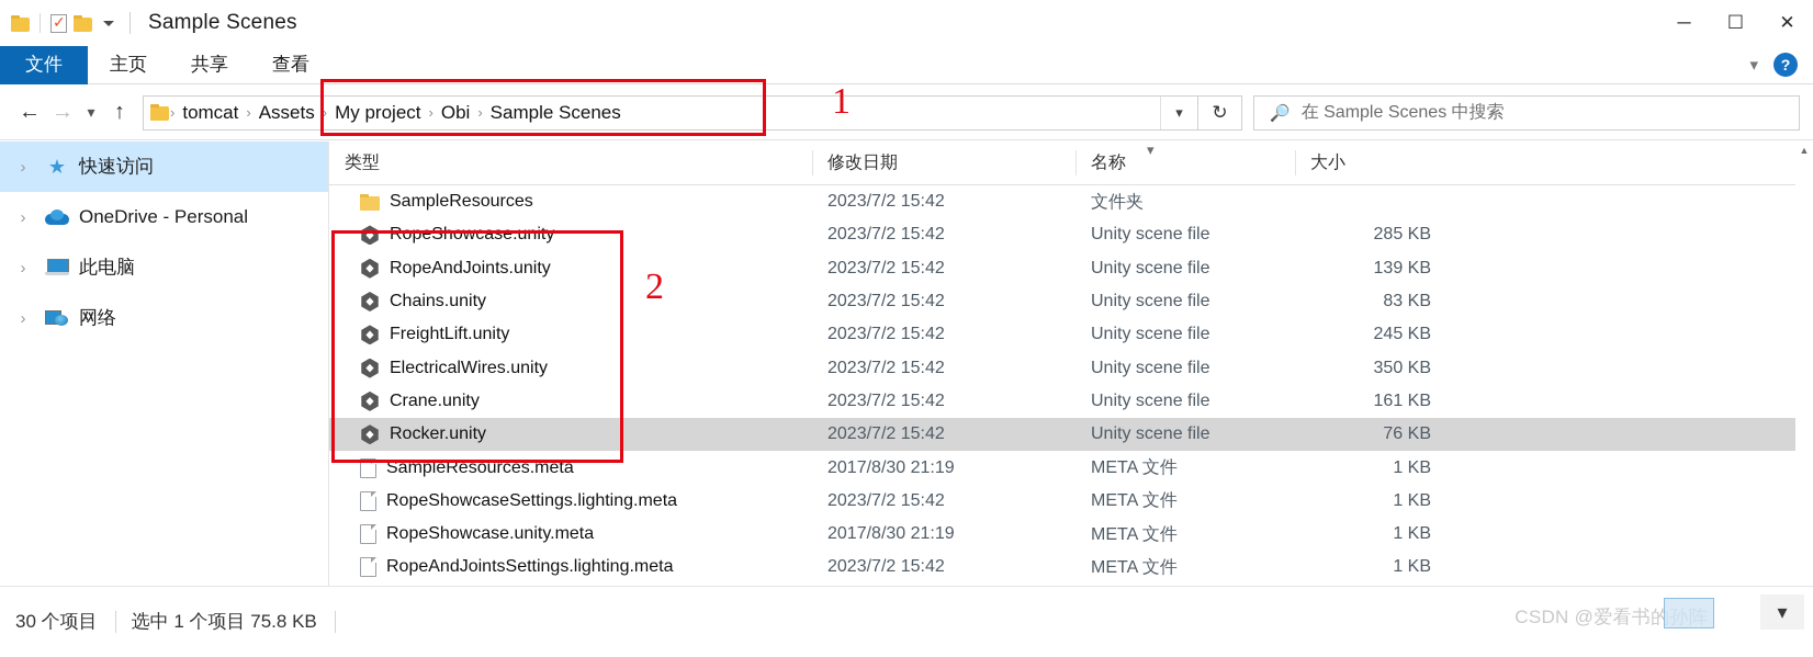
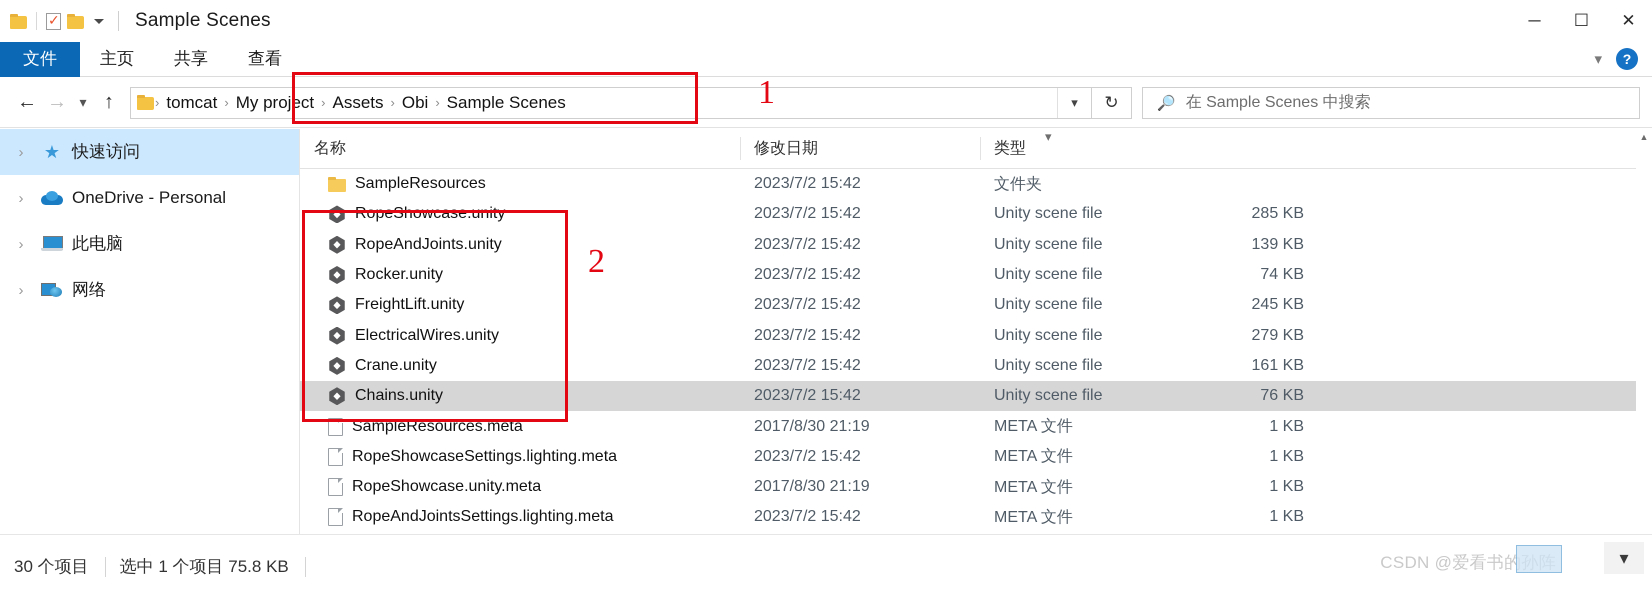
  Sample Scenes
  ─
  ☐
  ✕
  文件
  主页
  共享
  查看
  ▾
  ?
  ←
  →
  ▾
  ↑
  ›
  tomcat
  ›
- Assets
+ My project
  ›
- My project
+ Assets
  ›
  Obi
  ›
  Sample Scenes
  ▾
  ↻
  在 Sample Scenes 中搜索
  ›
  ★
  快速访问
  ›
  OneDrive - Personal
  ›
  此电脑
  ›
  网络
- 类型
+ 名称
  修改日期
- 名称
+ 类型
- 大小
  ▾
  SampleResources
  2023/7/2 15:42
  文件夹
  RopeShowcase.unity
  2023/7/2 15:42
  Unity scene file
  285 KB
  RopeAndJoints.unity
  2023/7/2 15:42
  Unity scene file
  139 KB
- Chains.unity
+ Rocker.unity
  2023/7/2 15:42
  Unity scene file
- 83 KB
+ 74 KB
  FreightLift.unity
  2023/7/2 15:42
  Unity scene file
  245 KB
  ElectricalWires.unity
  2023/7/2 15:42
  Unity scene file
- 350 KB
+ 279 KB
  Crane.unity
  2023/7/2 15:42
  Unity scene file
  161 KB
- Rocker.unity
+ Chains.unity
  2023/7/2 15:42
  Unity scene file
  76 KB
  SampleResources.meta
  2017/8/30 21:19
  META 文件
  1 KB
  RopeShowcaseSettings.lighting.meta
  2023/7/2 15:42
  META 文件
  1 KB
  RopeShowcase.unity.meta
  2017/8/30 21:19
  META 文件
  1 KB
  RopeAndJointsSettings.lighting.meta
  2023/7/2 15:42
  META 文件
  1 KB
  ▲
  30 个项目
  选中 1 个项目 75.8 KB
  CSDN @爱看书的孙阵
  ▾
  1
  2
